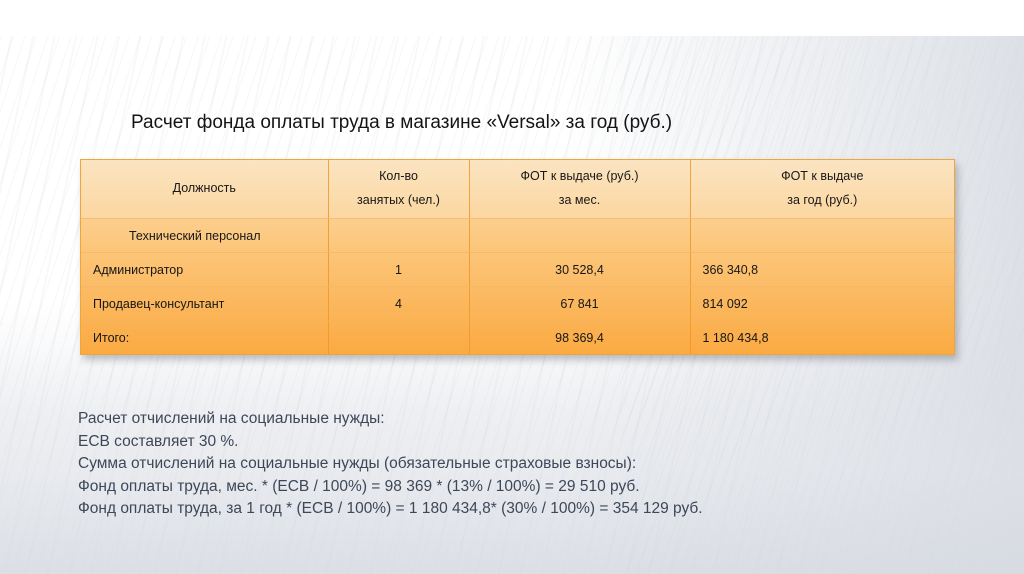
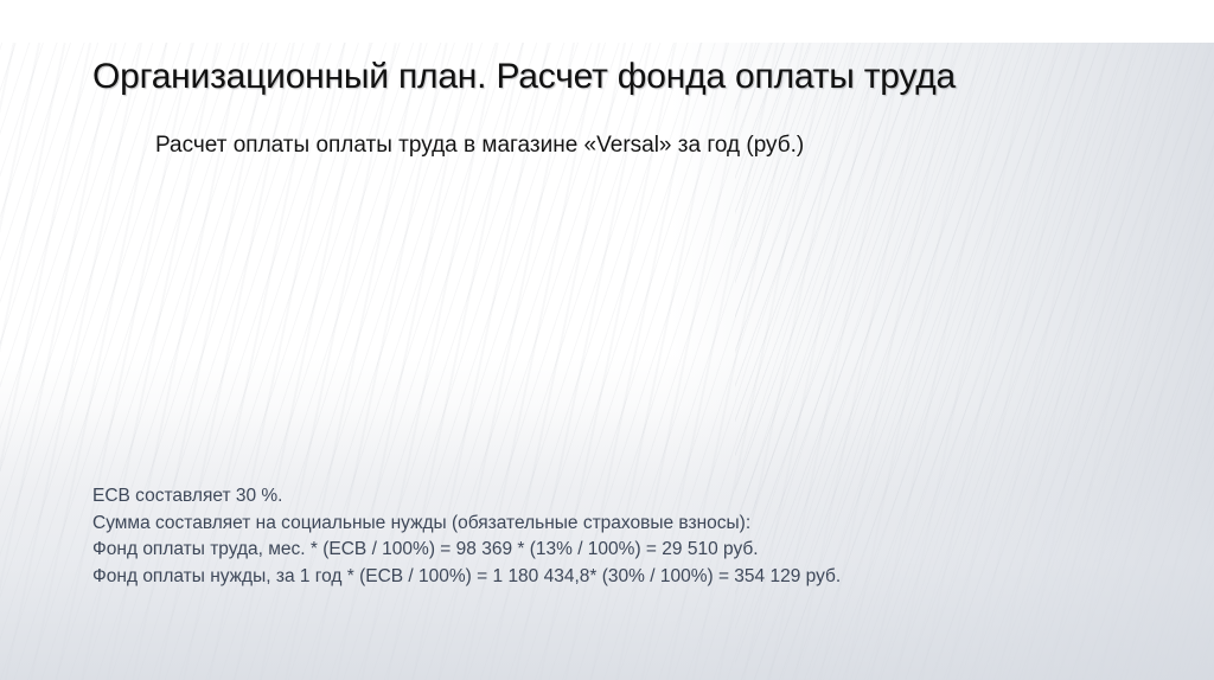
+ Организационный план. Расчет фонда оплаты труда
- Расчет фонда оплаты труда в магазине «Versal» за год (руб.)
+ Расчет оплаты оплаты труда в магазине «Versal» за год (руб.)
- Должность	Кол-во занятых (чел.)	ФОТ к выдаче (руб.) за мес.	ФОТ к выдаче за год (руб.)
- Технический персонал
- Администратор	1	30 528,4	366 340,8
- Продавец-консультант	4	67 841	814 092
- Итого:		98 369,4	1 180 434,8
- Расчет отчислений на социальные нужды:
  ЕСВ составляет 30 %.
- Сумма отчислений на социальные нужды (обязательные страховые взносы):
+ Сумма составляет на социальные нужды (обязательные страховые взносы):
  Фонд оплаты труда, мес. * (ЕСВ / 100%) = 98 369 * (13% / 100%) = 29 510 руб.
- Фонд оплаты труда, за 1 год * (ЕСВ / 100%) = 1 180 434,8* (30% / 100%) = 354 129 руб.
+ Фонд оплаты нужды, за 1 год * (ЕСВ / 100%) = 1 180 434,8* (30% / 100%) = 354 129 руб.
